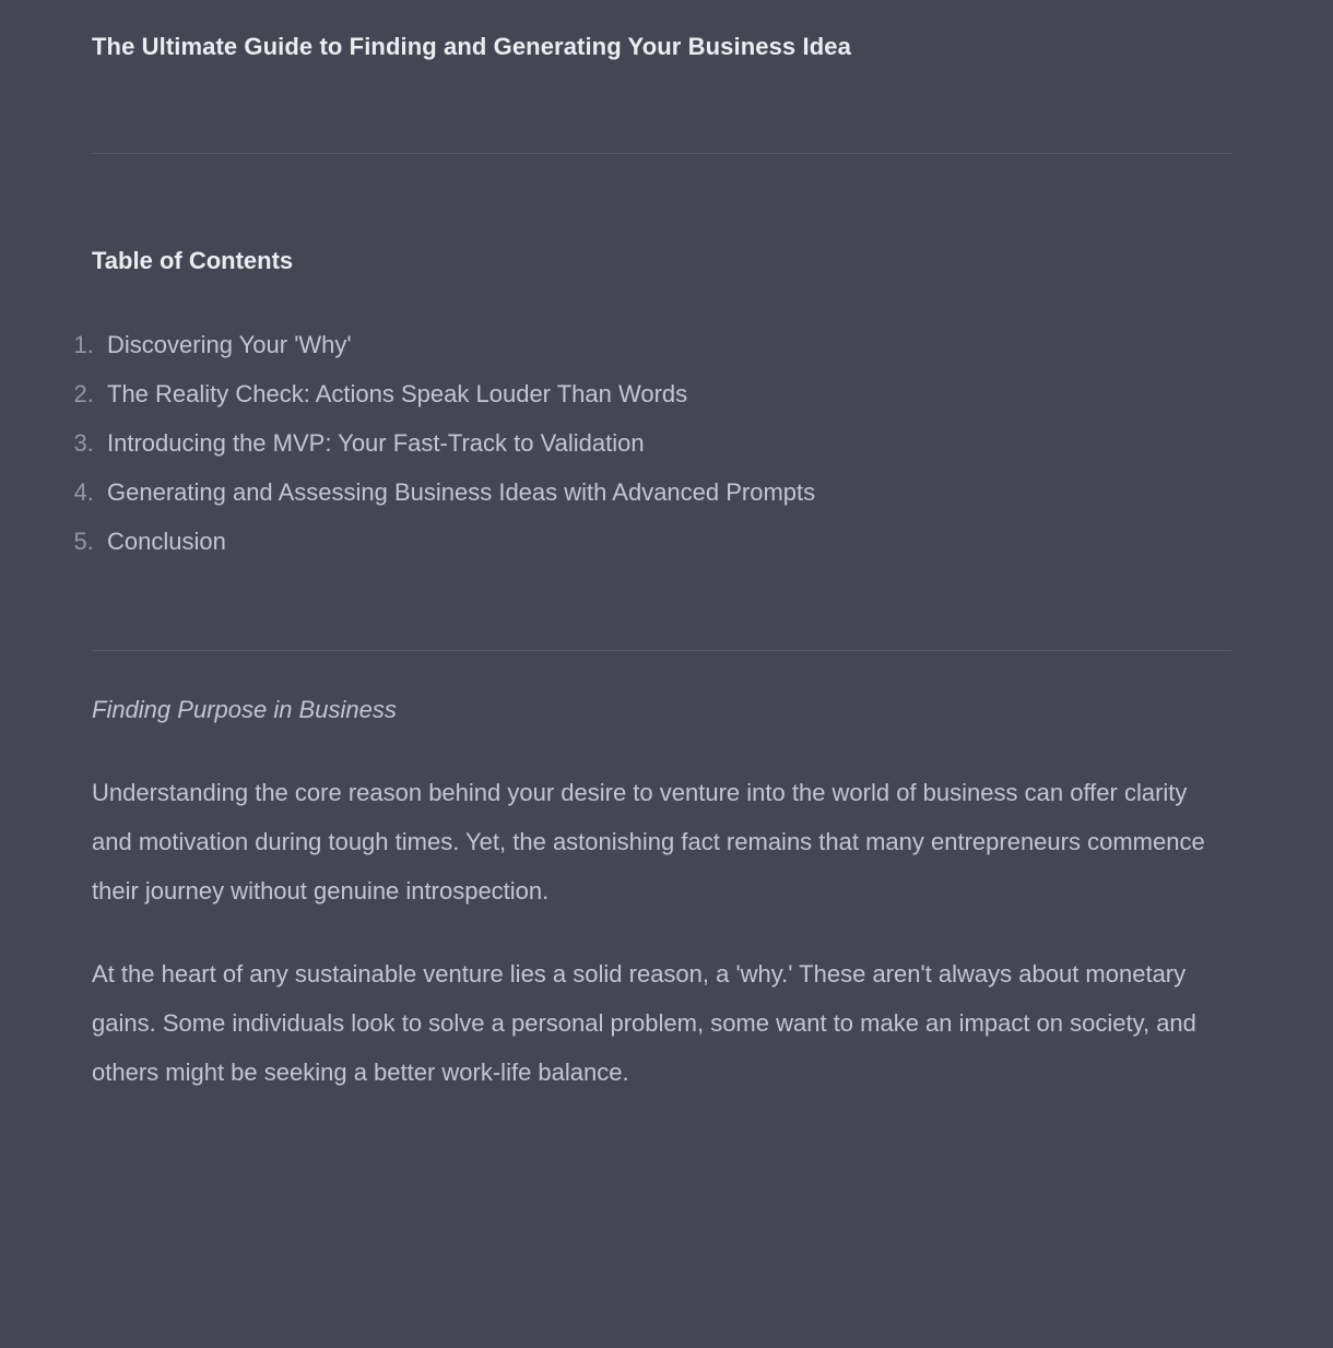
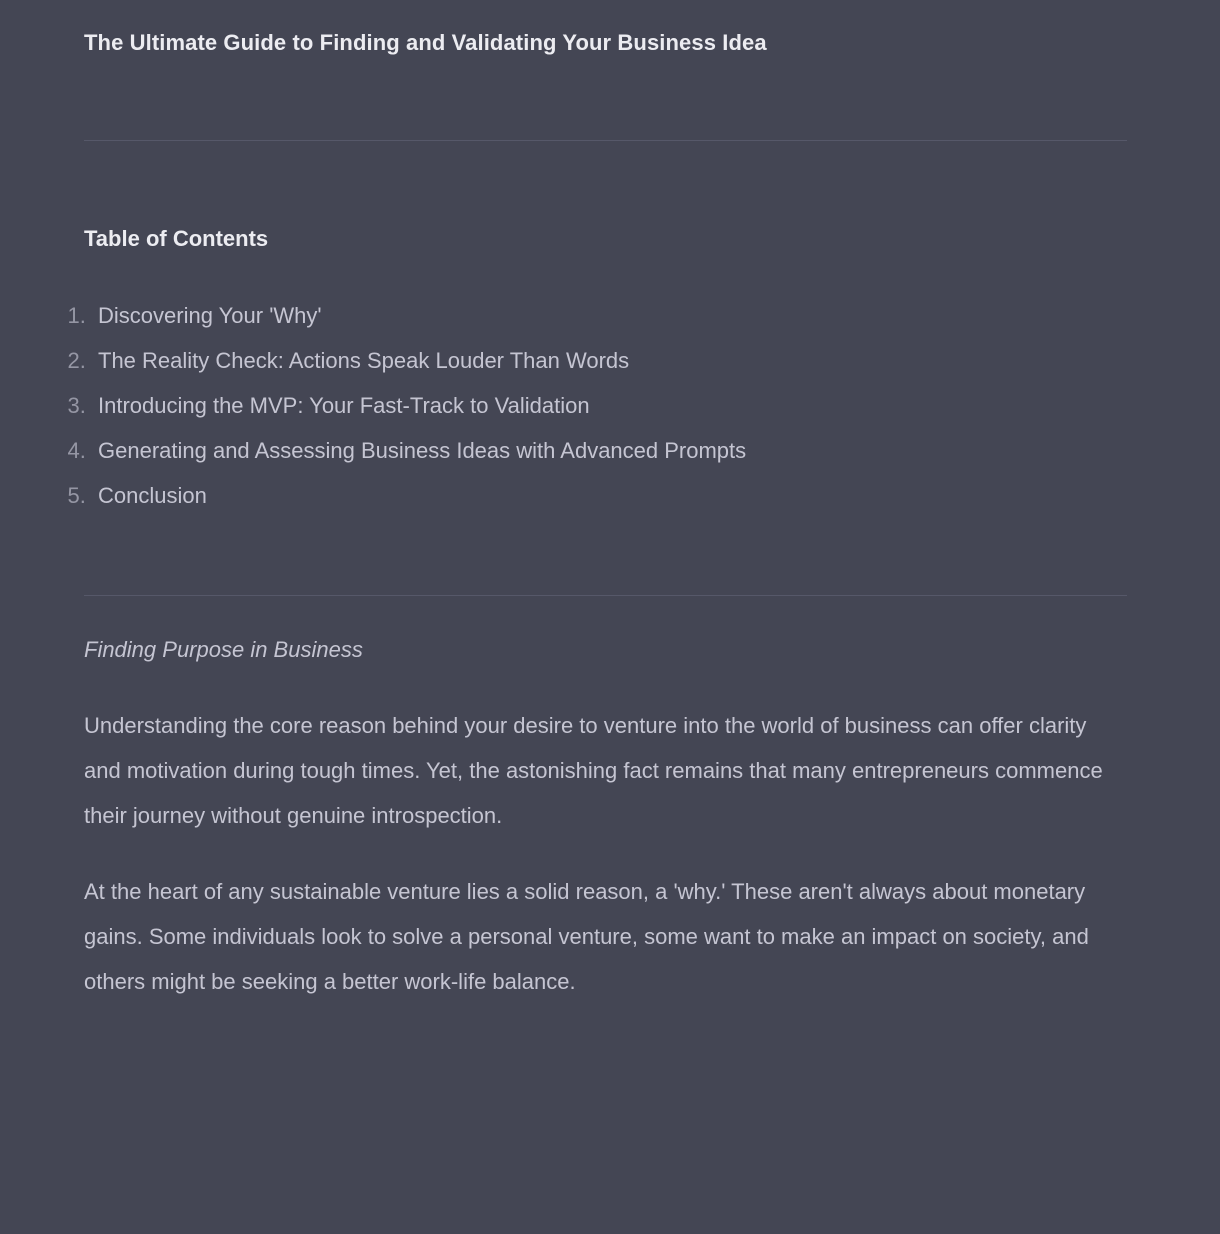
- The Ultimate Guide to Finding and Generating Your Business Idea
+ The Ultimate Guide to Finding and Validating Your Business Idea
  Table of Contents
  Discovering Your 'Why'
  The Reality Check: Actions Speak Louder Than Words
  Introducing the MVP: Your Fast-Track to Validation
  Generating and Assessing Business Ideas with Advanced Prompts
  Conclusion
  Finding Purpose in Business
  Understanding the core reason behind your desire to venture into the world of business can offer clarity and motivation during tough times. Yet, the astonishing fact remains that many entrepreneurs commence their journey without genuine introspection.
- At the heart of any sustainable venture lies a solid reason, a 'why.' These aren't always about monetary gains. Some individuals look to solve a personal problem, some want to make an impact on society, and others might be seeking a better work-life balance.
+ At the heart of any sustainable venture lies a solid reason, a 'why.' These aren't always about monetary gains. Some individuals look to solve a personal venture, some want to make an impact on society, and others might be seeking a better work-life balance.
